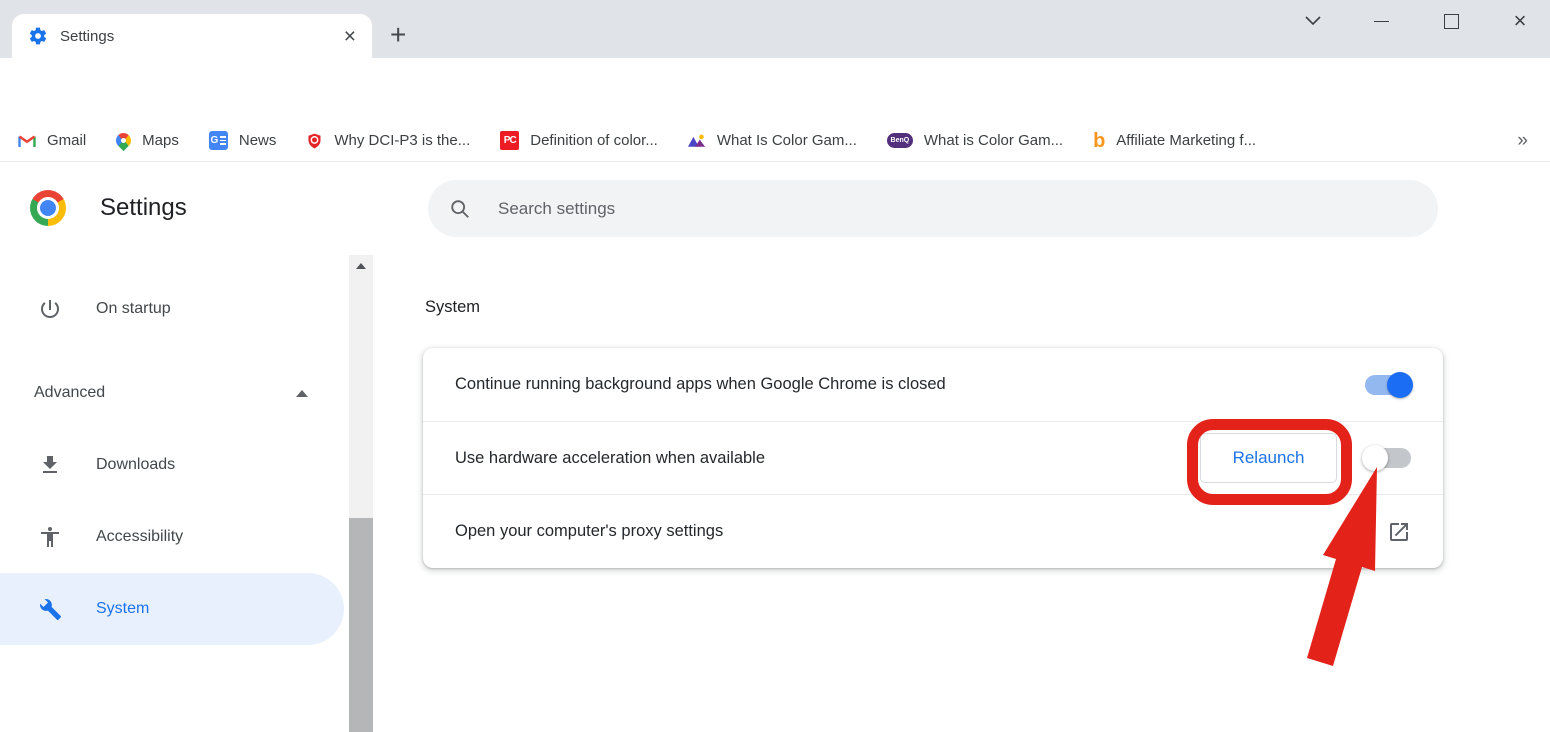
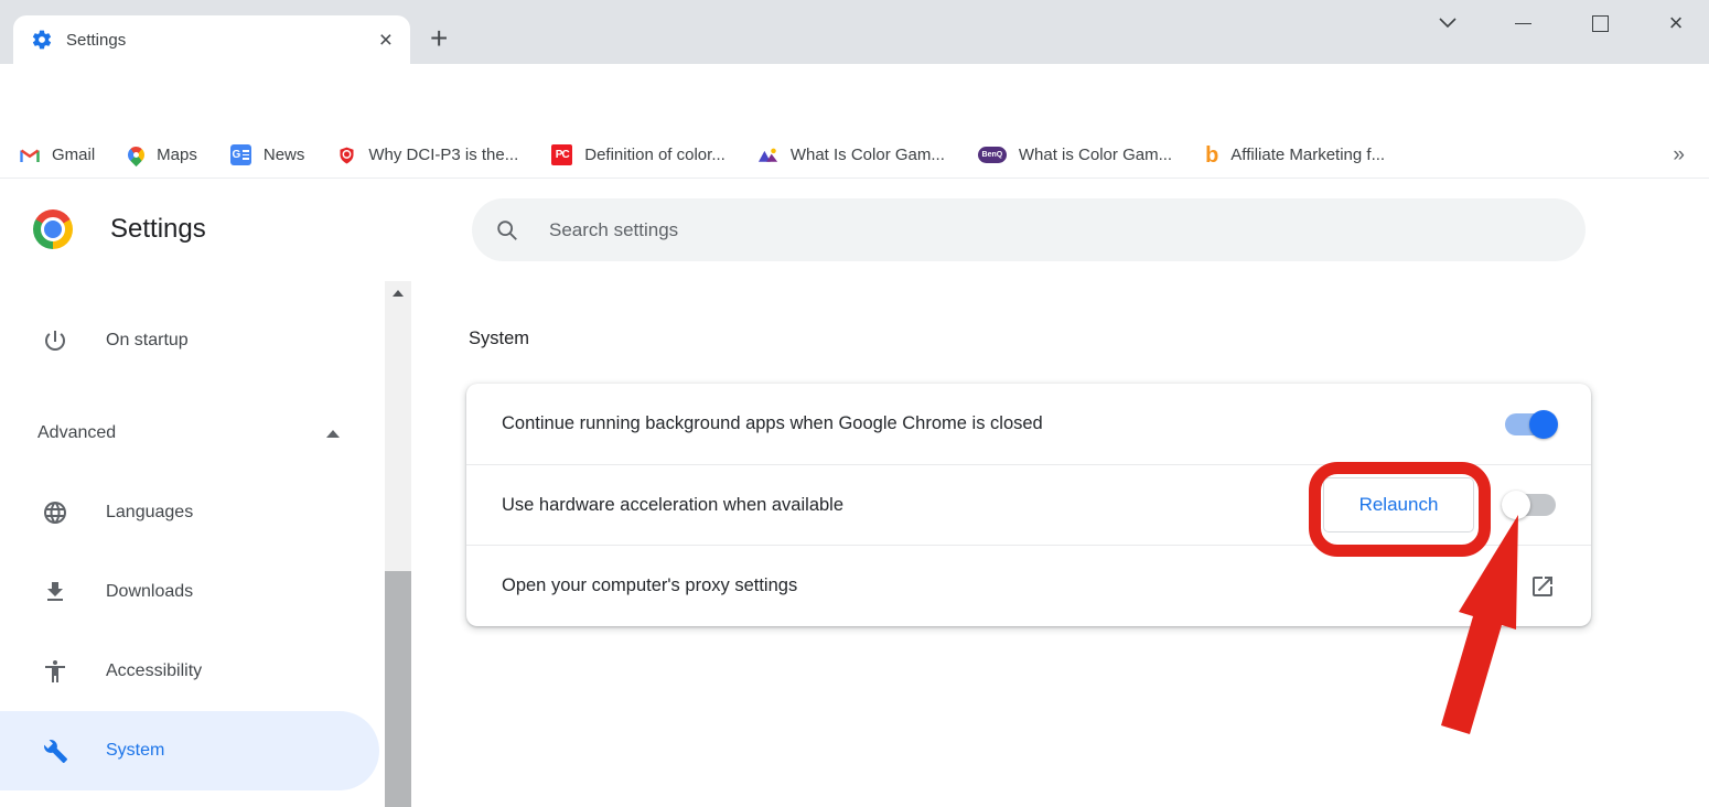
  Settings
  ×
  +
  ×
  Gmail
  Maps
  G
  News
  Why DCI-P3 is the...
  PC
  Definition of color...
  What Is Color Gam...
  What is Color Gam...
  b
  Affiliate Marketing f...
  »
  Settings
  On startup
  Advanced
+ Languages
  Downloads
  Accessibility
  System
  Search settings
  System
  Continue running background apps when Google Chrome is closed
  Use hardware acceleration when available
  Relaunch
  Open your computer's proxy settings
